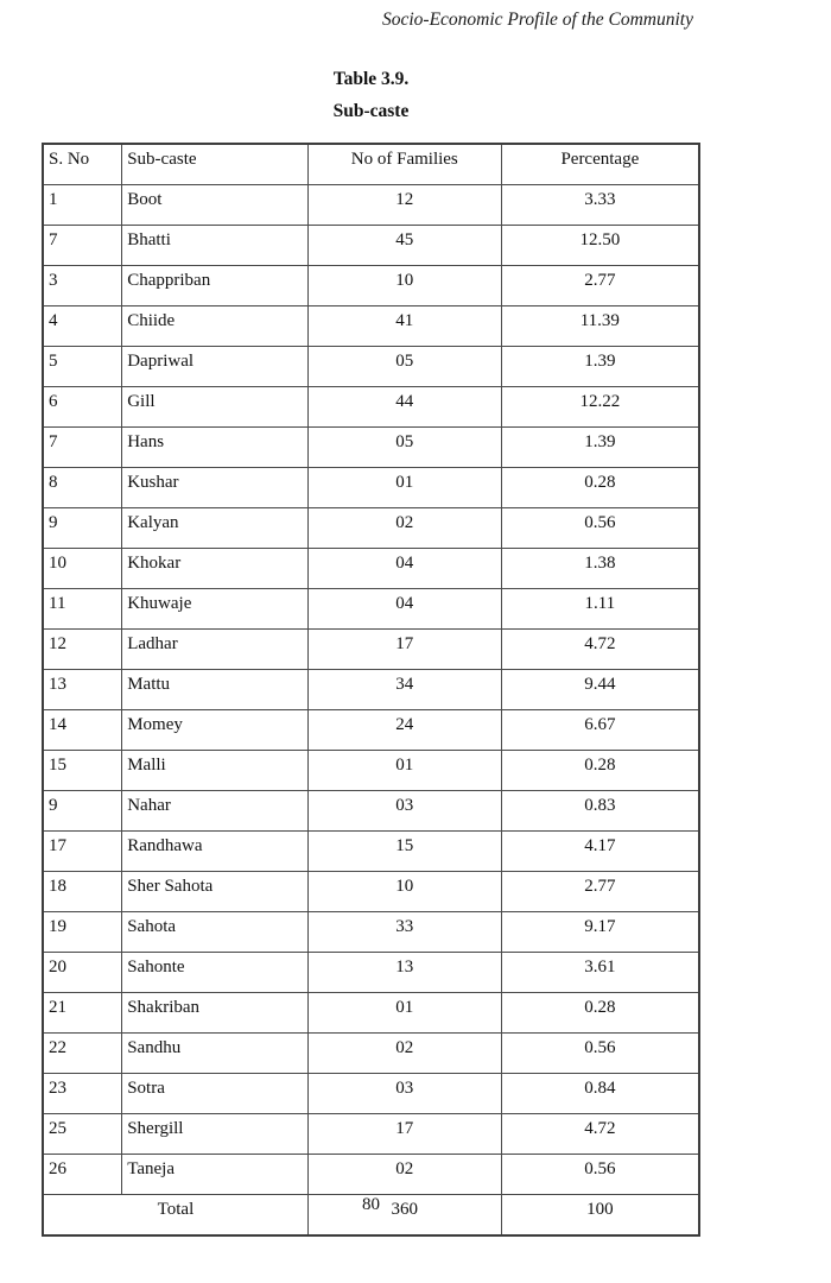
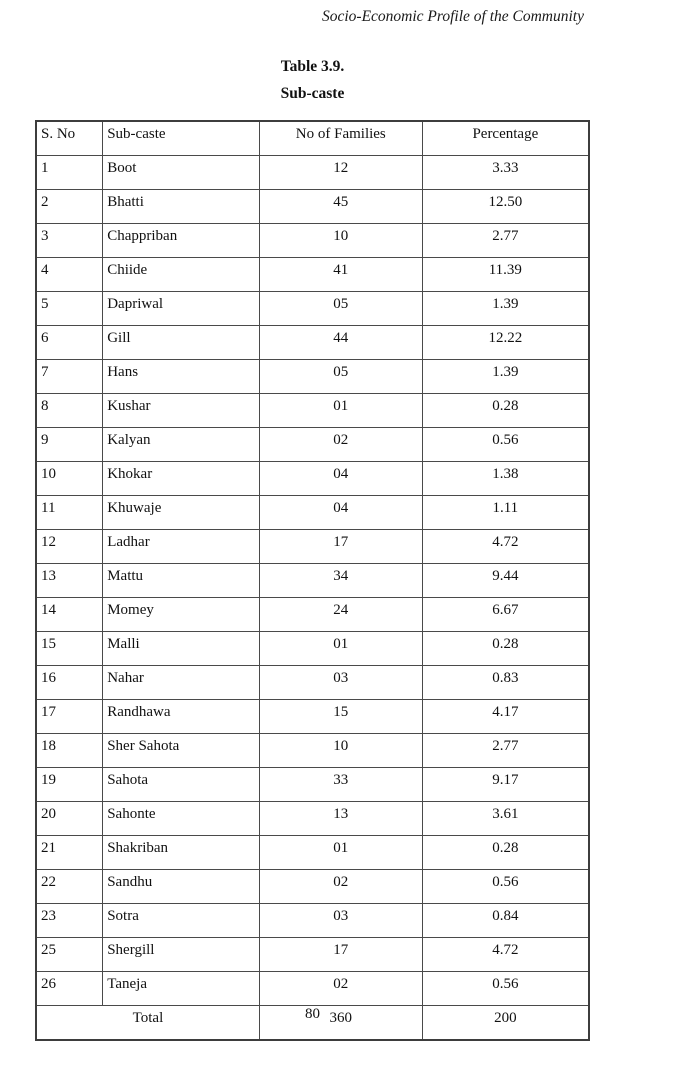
  Socio-Economic Profile of the Community
  Table 3.9.
  Sub-caste
  S. No	Sub-caste	No of Families	Percentage
  1	Boot	12	3.33
- 7	Bhatti	45	12.50
+ 2	Bhatti	45	12.50
  3	Chappriban	10	2.77
  4	Chiide	41	11.39
  5	Dapriwal	05	1.39
  6	Gill	44	12.22
  7	Hans	05	1.39
  8	Kushar	01	0.28
  9	Kalyan	02	0.56
  10	Khokar	04	1.38
  11	Khuwaje	04	1.11
  12	Ladhar	17	4.72
  13	Mattu	34	9.44
  14	Momey	24	6.67
  15	Malli	01	0.28
- 9	Nahar	03	0.83
+ 16	Nahar	03	0.83
  17	Randhawa	15	4.17
  18	Sher Sahota	10	2.77
  19	Sahota	33	9.17
  20	Sahonte	13	3.61
  21	Shakriban	01	0.28
  22	Sandhu	02	0.56
  23	Sotra	03	0.84
  25	Shergill	17	4.72
  26	Taneja	02	0.56
- Total	360	100
+ Total	360	200
  80
